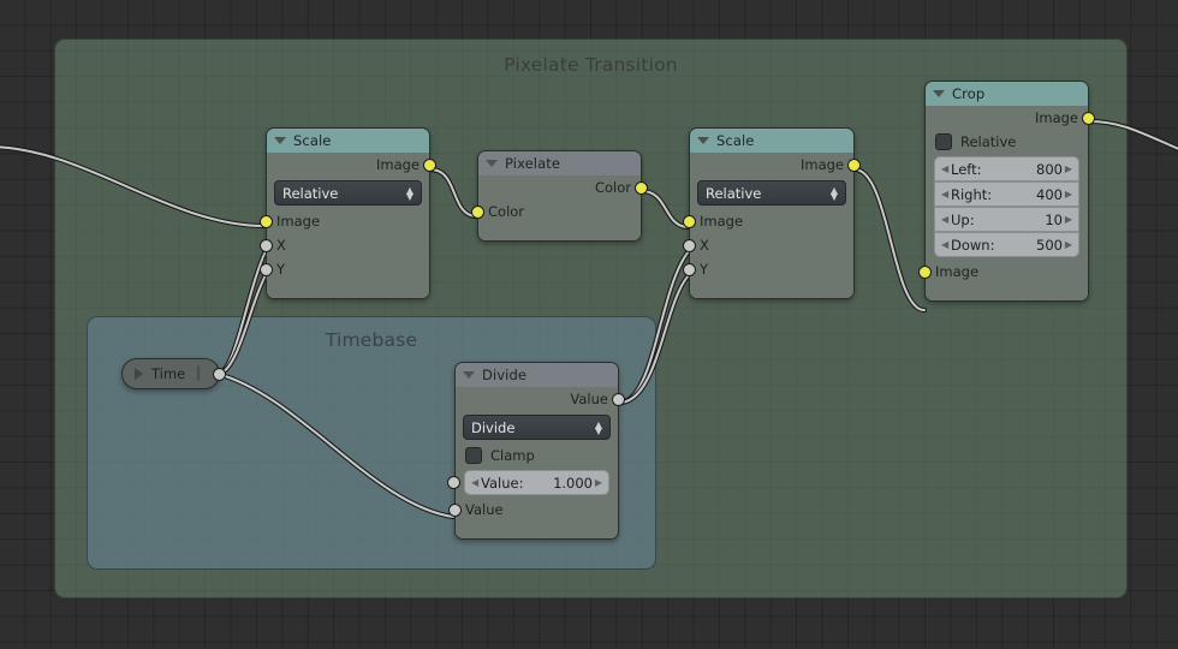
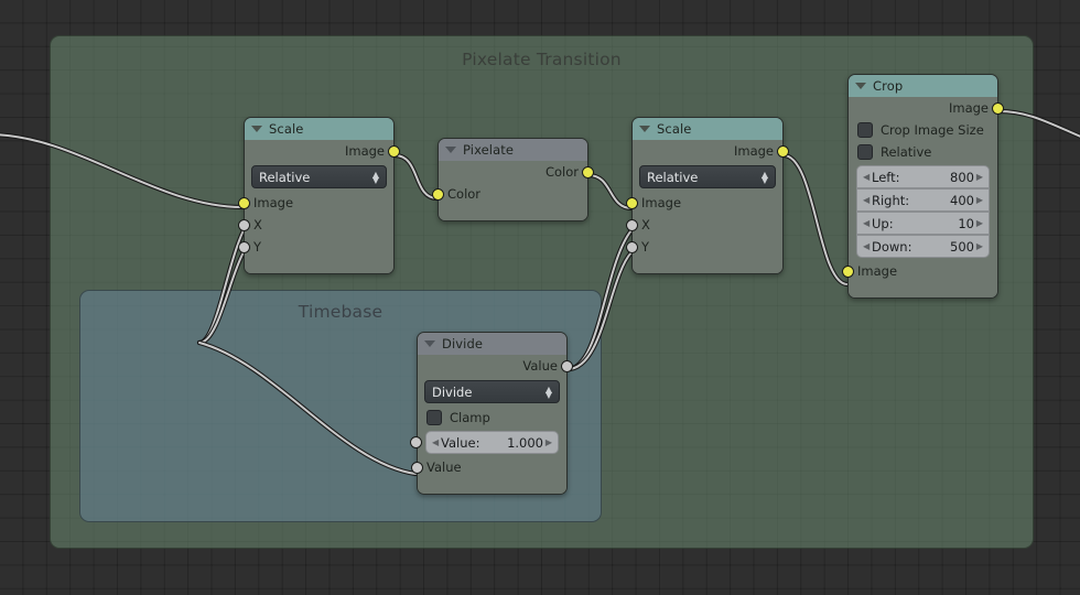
  Pixelate Transition
  Timebase
  Scale
  Image
  Relative
  ▲
  ▼
  Image
  X
  Y
  Pixelate
  Color
  Color
  Scale
  Image
  Relative
  ▲
  ▼
  Image
  X
  Y
  Crop
  Image
+ Crop Image Size
  Relative
  ◀
  Left:
  800
  ▶
  ◀
  Right:
  400
  ▶
  ◀
  Up:
  10
  ▶
  ◀
  Down:
  500
  ▶
  Image
  Divide
  Value
  Divide
  ▲
  ▼
  Clamp
  ◀
  Value:
  1.000
  ▶
  Value
- Time
